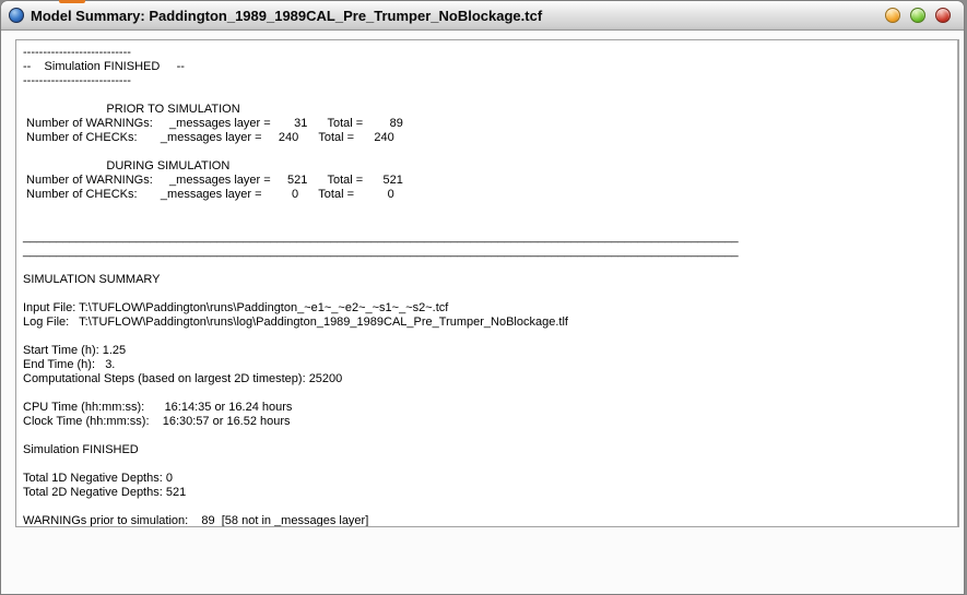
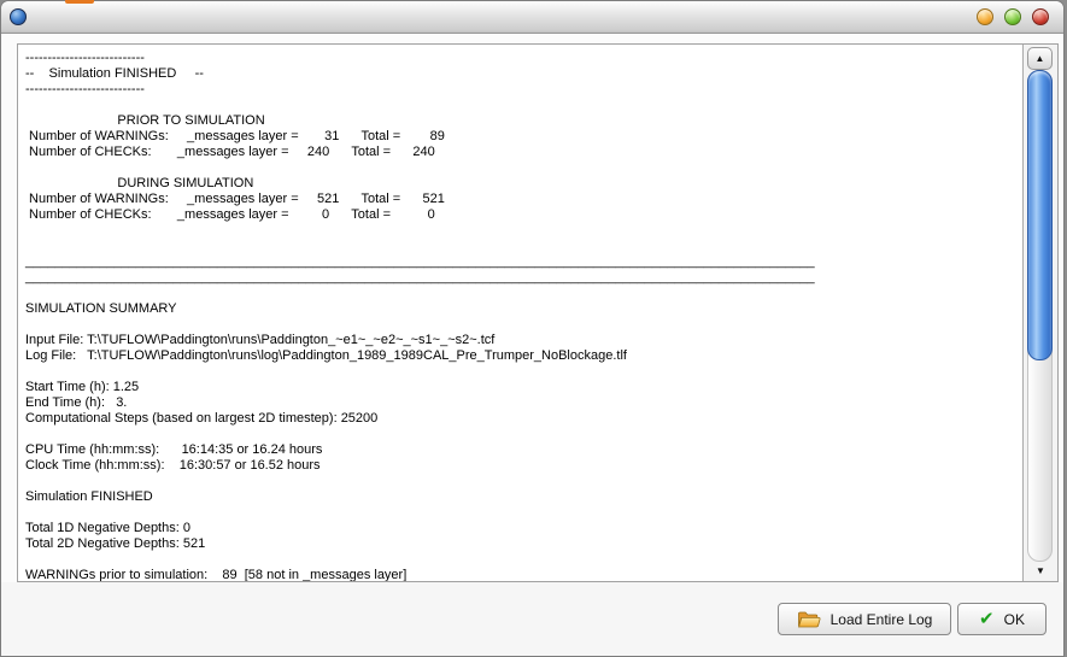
- Model Summary: Paddington_1989_1989CAL_Pre_Trumper_NoBlockage.tcf
  ---------------------------
  -- Simulation FINISHED --
  ---------------------------
  PRIOR TO SIMULATION
  Number of WARNINGs: _messages layer = 31 Total = 89
  Number of CHECKs: _messages layer = 240 Total = 240
  DURING SIMULATION
  Number of WARNINGs: _messages layer = 521 Total = 521
  Number of CHECKs: _messages layer = 0 Total = 0
  ___________________________________________________________________________________________________________
  ___________________________________________________________________________________________________________
  SIMULATION SUMMARY
  Input File: T:\TUFLOW\Paddington\runs\Paddington_~e1~_~e2~_~s1~_~s2~.tcf
  Log File: T:\TUFLOW\Paddington\runs\log\Paddington_1989_1989CAL_Pre_Trumper_NoBlockage.tlf
  Start Time (h): 1.25
  End Time (h): 3.
  Computational Steps (based on largest 2D timestep): 25200
  CPU Time (hh:mm:ss): 16:14:35 or 16.24 hours
  Clock Time (hh:mm:ss): 16:30:57 or 16.52 hours
  Simulation FINISHED
  Total 1D Negative Depths: 0
  Total 2D Negative Depths: 521
  WARNINGs prior to simulation: 89 [58 not in _messages layer]
+ ▲
+ ▼
+ Load Entire Log
+ ✔
+ OK
